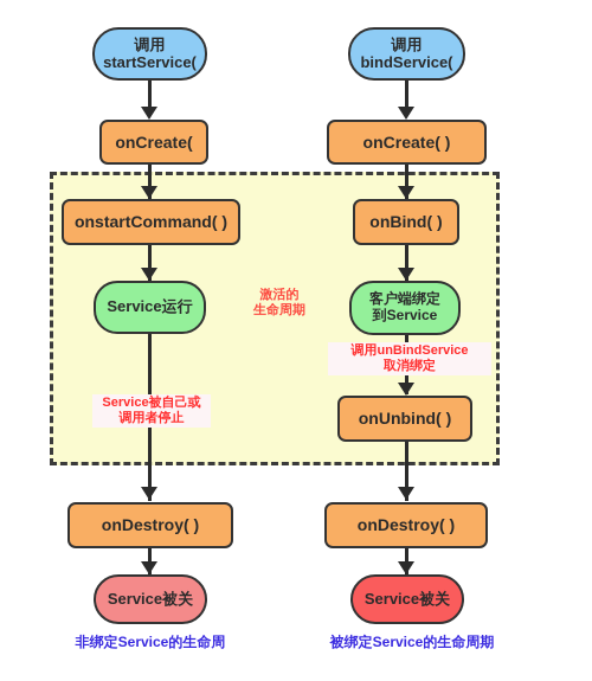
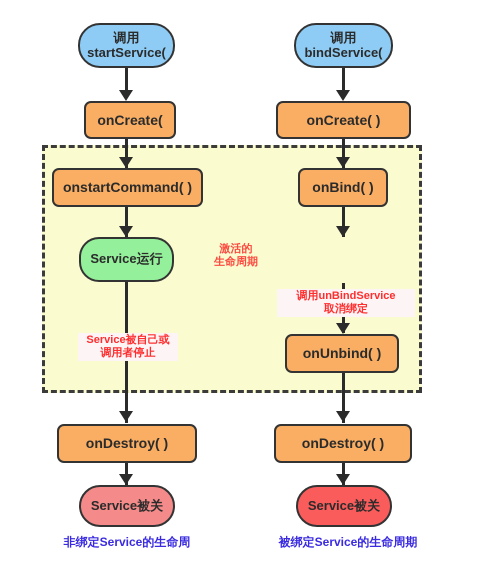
  激活的
  生命周期
  调用
  startService(
  onCreate(
  onstartCommand( )
  Service运行
  Service被自己或
  调用者停止
  onDestroy( )
  Service被关
  非绑定Service的生命周
  调用
  bindService(
  onCreate( )
  onBind( )
- 客户端绑定
- 到Service
  调用unBindService
  取消绑定
  onUnbind( )
  onDestroy( )
  Service被关
  被绑定Service的生命周期
